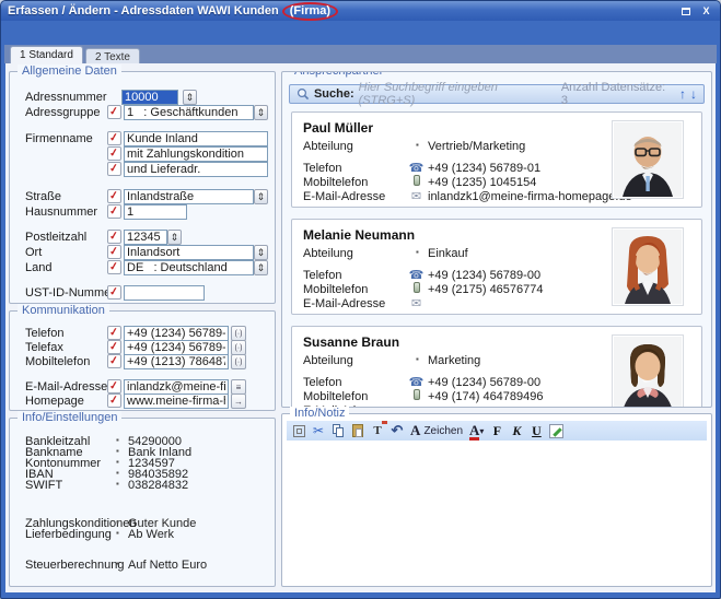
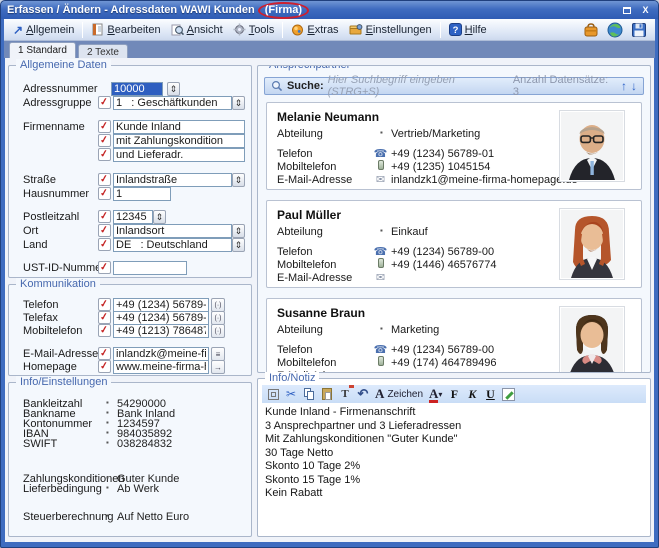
  Erfassen / Ändern - Adressdaten WAWI Kunden
  (Firma)
  X
+ ↗
+ Allgemein
+ Bearbeiten
+ Ansicht
+ Tools
+ Extras
+ Einstellungen
+ ?
+ Hilfe
  1 Standard
  2 Texte
  Allgemeine Daten
  Adressnummer
  10000
  ⇕
  Adressgruppe
  1 : Geschäftkunden
  ⇕
  Firmenname
  Kunde Inland
  mit Zahlungskondition
  und Lieferadr.
  Straße
  Inlandstraße
  ⇕
  Hausnummer
  1
  Postleitzahl
  12345
  ⇕
  Ort
  Inlandsort
  ⇕
  Land
  DE : Deutschland
  ⇕
  UST-ID-Numm
  Kommunikation
  Telefon
  +49 (1234) 56789-
  Telefax
  +49 (1234) 56789-
  Mobiltelefon
  +49 (1213) 78648
  E-Mail-Adresse
  ≡
  Homepage
  →
  Info/Einstellungen
  Bankleitzahl
  ▪
  54290000
  Bankname
  ▪
  Bank Inland
  Kontonummer
  ▪
  1234597
  IBAN
  ▪
  984035892
  SWIFT
  ▪
  038284832
  Zahlungskonditionen
  ▪
  Guter Kunde
  Lieferbedingung
  ▪
  Ab Werk
  Steuerberechnung
  ▪
  Auf Netto Euro
  Suche:
  Hier Suchbegriff eingeben (STRG+S)
  Anzahl Datensätze: 3
  ↑
  ↓
- Paul Müller
+ Melanie Neumann
  Abteilung
  ▪
  Vertrieb/Marketing
  Telefon
  ☎
  +49 (1234) 56789-01
  Mobiltelefon
  +49 (1235) 1045154
  E-Mail-Adresse
  ✉
  inlandzk1@meine-firma-homepag
- Melanie Neumann
+ Paul Müller
  Abteilung
  ▪
  Einkauf
  Telefon
  ☎
  +49 (1234) 56789-00
  Mobiltelefon
- +49 (2175) 46576774
+ +49 (1446) 46576774
  E-Mail-Adresse
  ✉
  Susanne Braun
  Abteilung
  ▪
  Marketing
  Telefon
  ☎
  +49 (1234) 56789-00
  Mobiltelefon
  +49 (174) 464789496
  Info/Notiz
  ✂
  T
  ↶
  A
  Zeichen
  A
  ▾
  F
  K
  U
+ Kunde Inland - Firmenanschrift
+ 3 Ansprechpartner und 3 Lieferadressen
+ Mit Zahlungskonditionen "Guter Kunde"
+ 30 Tage Netto
+ Skonto 10 Tage 2%
+ Skonto 15 Tage 1%
+ Kein Rabatt
